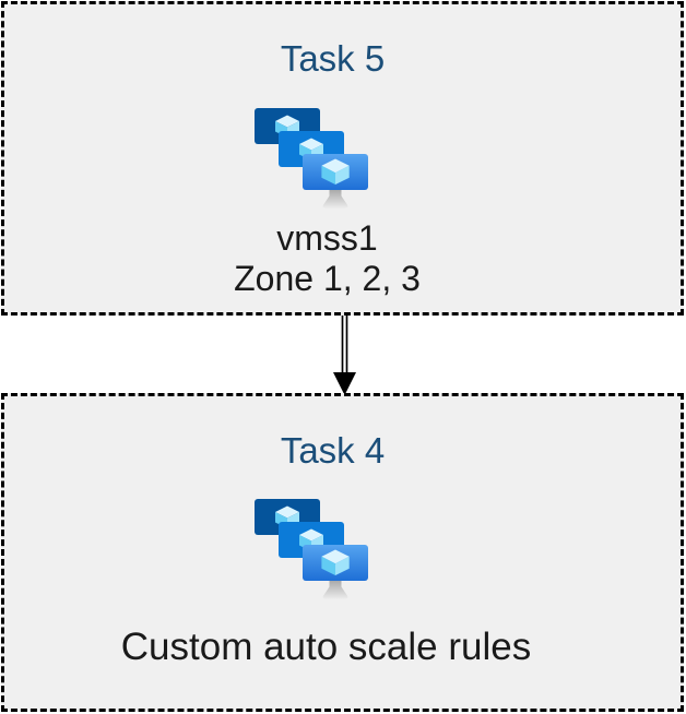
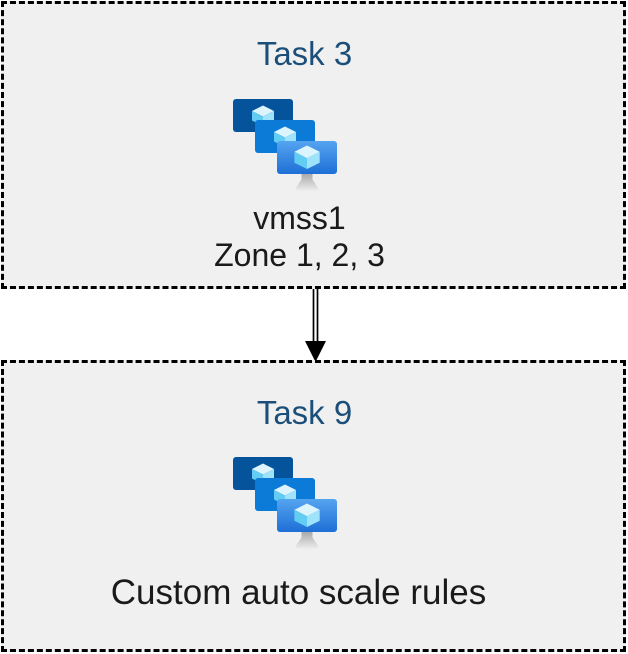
- Task 5
+ Task 3
  vmss1
  Zone 1, 2, 3
- Task 4
+ Task 9
  Custom auto scale rules
